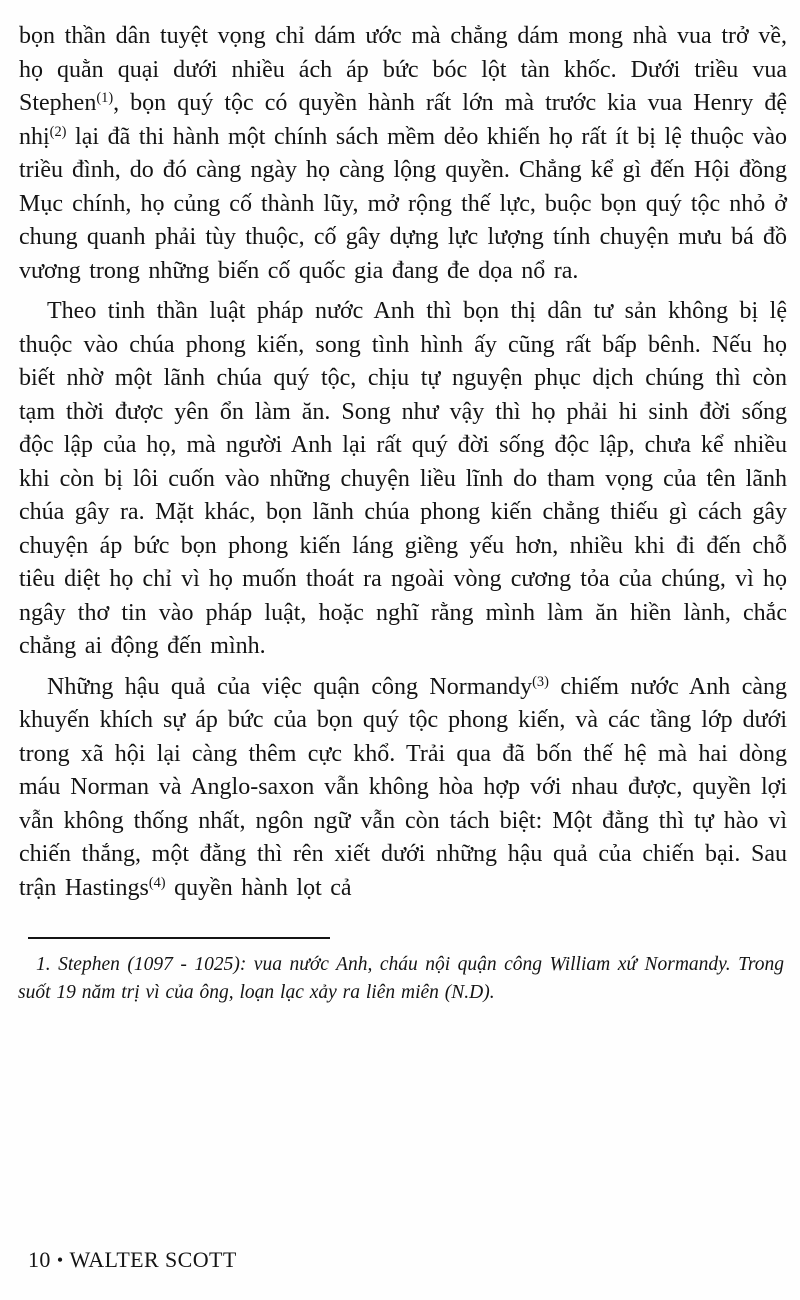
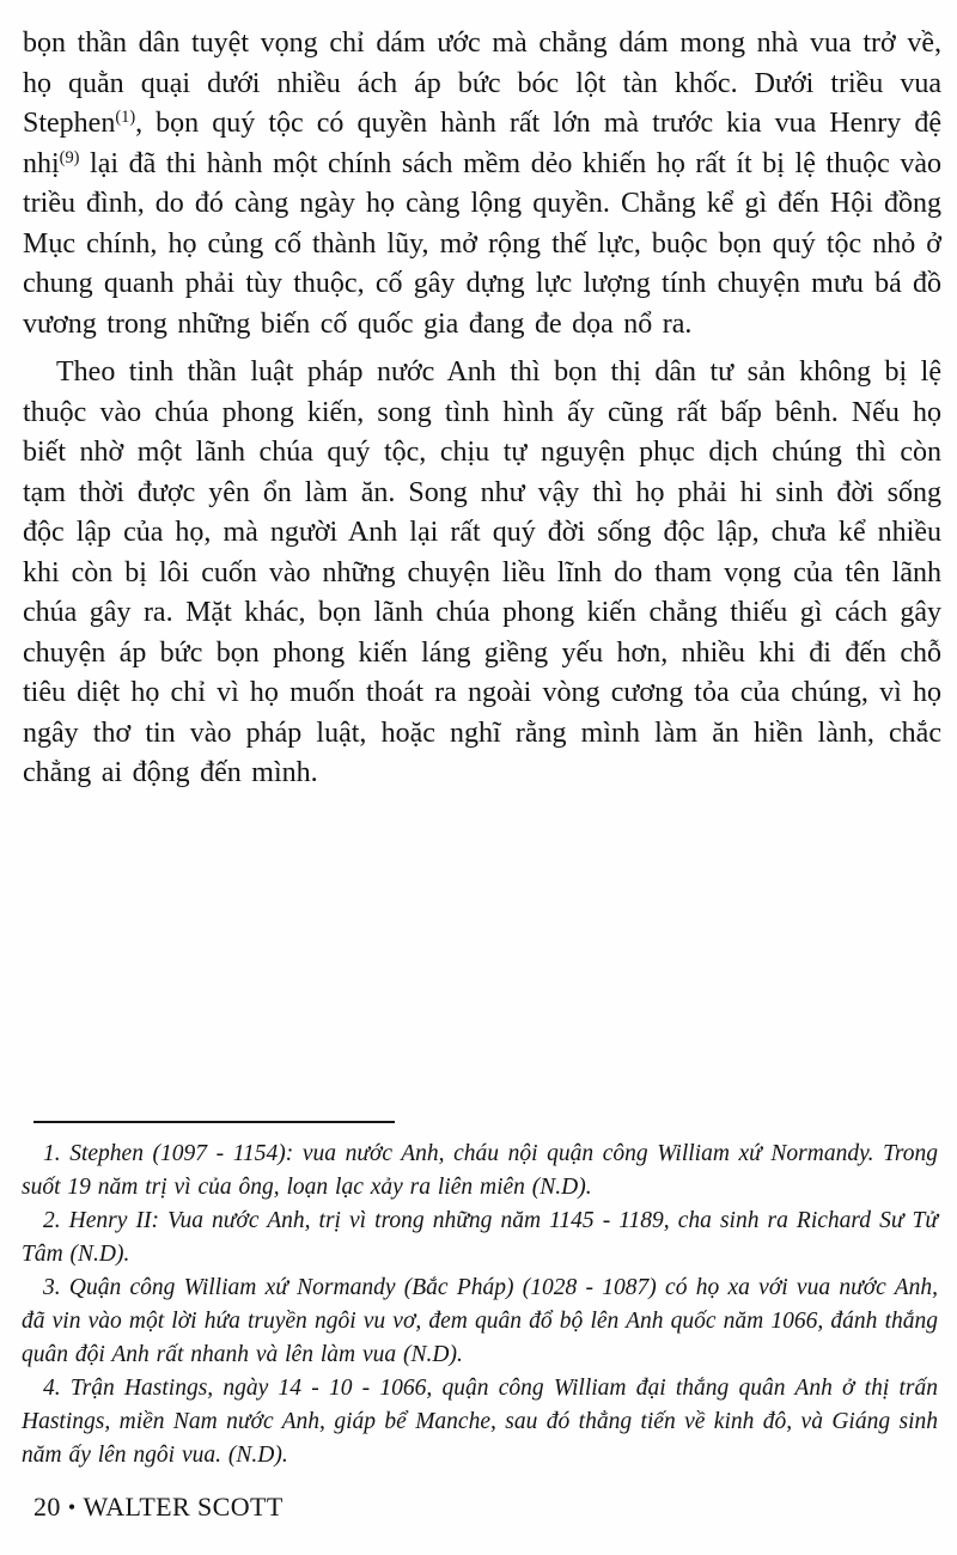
- bọn thần dân tuyệt vọng chỉ dám ước mà chẳng dám mong nhà vua trở về, họ quằn quại dưới nhiều ách áp bức bóc lột tàn khốc. Dưới triều vua Stephen(1), bọn quý tộc có quyền hành rất lớn mà trước kia vua Henry đệ nhị(2) lại đã thi hành một chính sách mềm dẻo khiến họ rất ít bị lệ thuộc vào triều đình, do đó càng ngày họ càng lộng quyền. Chẳng kể gì đến Hội đồng Mục chính, họ củng cố thành lũy, mở rộng thế lực, buộc bọn quý tộc nhỏ ở chung quanh phải tùy thuộc, cố gây dựng lực lượng tính chuyện mưu bá đồ vương trong những biến cố quốc gia đang đe dọa nổ ra.
+ bọn thần dân tuyệt vọng chỉ dám ước mà chẳng dám mong nhà vua trở về, họ quằn quại dưới nhiều ách áp bức bóc lột tàn khốc. Dưới triều vua Stephen(1), bọn quý tộc có quyền hành rất lớn mà trước kia vua Henry đệ nhị(9) lại đã thi hành một chính sách mềm dẻo khiến họ rất ít bị lệ thuộc vào triều đình, do đó càng ngày họ càng lộng quyền. Chẳng kể gì đến Hội đồng Mục chính, họ củng cố thành lũy, mở rộng thế lực, buộc bọn quý tộc nhỏ ở chung quanh phải tùy thuộc, cố gây dựng lực lượng tính chuyện mưu bá đồ vương trong những biến cố quốc gia đang đe dọa nổ ra.
  Theo tinh thần luật pháp nước Anh thì bọn thị dân tư sản không bị lệ thuộc vào chúa phong kiến, song tình hình ấy cũng rất bấp bênh. Nếu họ biết nhờ một lãnh chúa quý tộc, chịu tự nguyện phục dịch chúng thì còn tạm thời được yên ổn làm ăn. Song như vậy thì họ phải hi sinh đời sống độc lập của họ, mà người Anh lại rất quý đời sống độc lập, chưa kể nhiều khi còn bị lôi cuốn vào những chuyện liều lĩnh do tham vọng của tên lãnh chúa gây ra. Mặt khác, bọn lãnh chúa phong kiến chẳng thiếu gì cách gây chuyện áp bức bọn phong kiến láng giềng yếu hơn, nhiều khi đi đến chỗ tiêu diệt họ chỉ vì họ muốn thoát ra ngoài vòng cương tỏa của chúng, vì họ ngây thơ tin vào pháp luật, hoặc nghĩ rằng mình làm ăn hiền lành, chắc chẳng ai động đến mình.
- Những hậu quả của việc quận công Normandy(3) chiếm nước Anh càng khuyến khích sự áp bức của bọn quý tộc phong kiến, và các tầng lớp dưới trong xã hội lại càng thêm cực khổ. Trải qua đã bốn thế hệ mà hai dòng máu Norman và Anglo-saxon vẫn không hòa hợp với nhau được, quyền lợi vẫn không thống nhất, ngôn ngữ vẫn còn tách biệt: Một đằng thì tự hào vì chiến thắng, một đằng thì rên xiết dưới những hậu quả của chiến bại. Sau trận Hastings(4) quyền hành lọt cả
- 1. Stephen (1097 - 1025): vua nước Anh, cháu nội quận công William xứ Normandy. Trong suốt 19 năm trị vì của ông, loạn lạc xảy ra liên miên (N.D).
+ 1. Stephen (1097 - 1154): vua nước Anh, cháu nội quận công William xứ Normandy. Trong suốt 19 năm trị vì của ông, loạn lạc xảy ra liên miên (N.D).
+ 2. Henry II: Vua nước Anh, trị vì trong những năm 1145 - 1189, cha sinh ra Richard Sư Tử Tâm (N.D).
+ 3. Quận công William xứ Normandy (Bắc Pháp) (1028 - 1087) có họ xa với vua nước Anh, đã vin vào một lời hứa truyền ngôi vu vơ, đem quân đổ bộ lên Anh quốc năm 1066, đánh thắng quân đội Anh rất nhanh và lên làm vua (N.D).
+ 4. Trận Hastings, ngày 14 - 10 - 1066, quận công William đại thắng quân Anh ở thị trấn Hastings, miền Nam nước Anh, giáp bể Manche, sau đó thẳng tiến về kinh đô, và Giáng sinh năm ấy lên ngôi vua. (N.D).
- 10 • WALTER SCOTT
+ 20 • WALTER SCOTT
